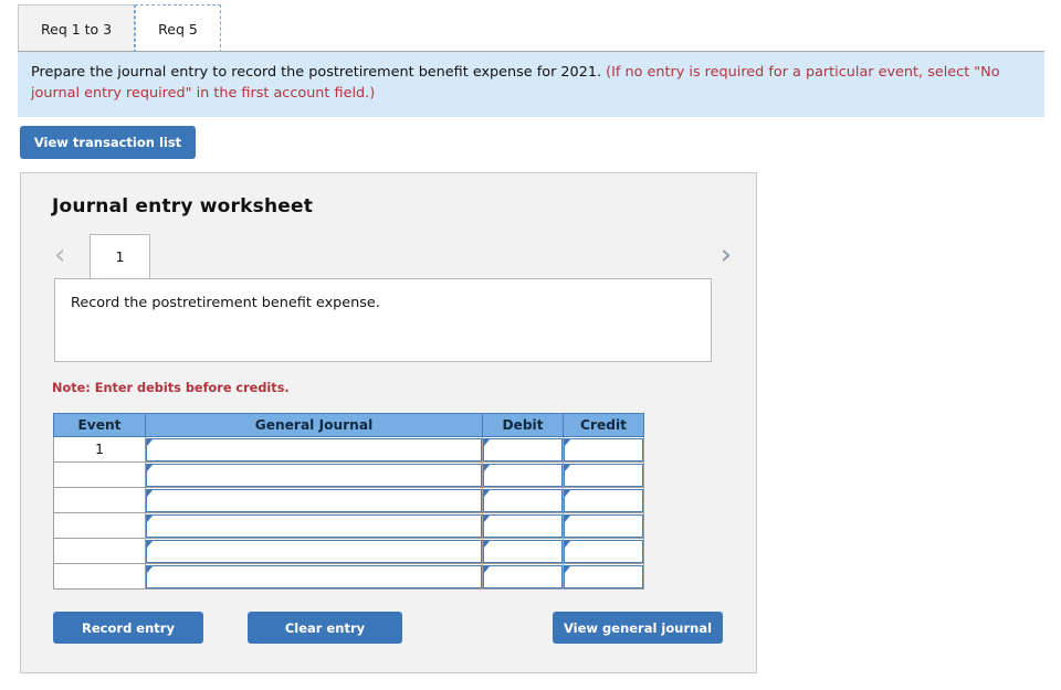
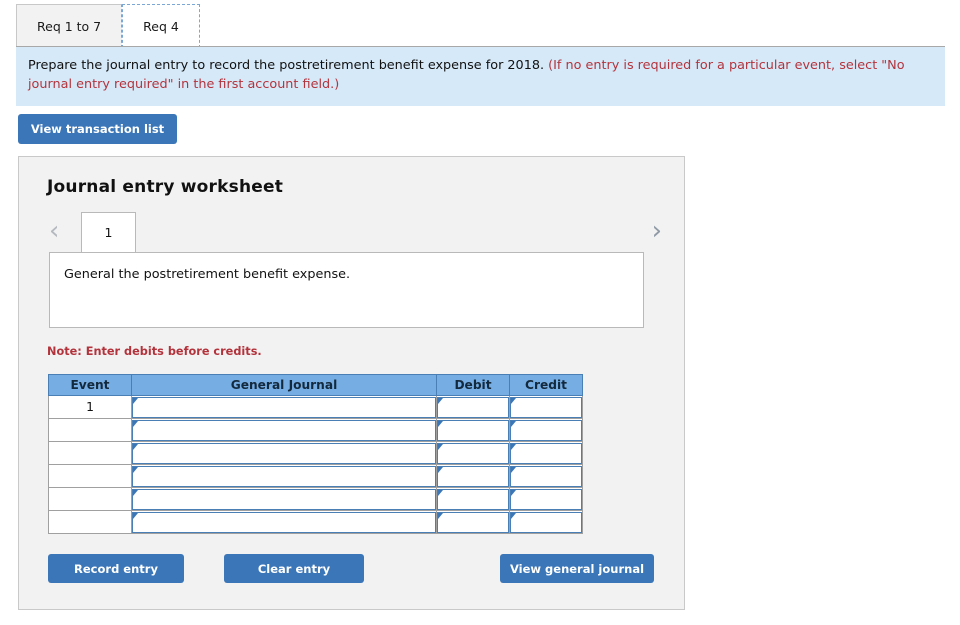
- Req 1 to 3
+ Req 1 to 7
- Req 5
+ Req 4
- Prepare the journal entry to record the postretirement benefit expense for 2021. (If no entry is required for a particular event, select "No journal entry required" in the first account field.)
+ Prepare the journal entry to record the postretirement benefit expense for 2018. (If no entry is required for a particular event, select "No journal entry required" in the first account field.)
  View transaction list
  Journal entry worksheet
  ‹
  1
  ›
- Record the postretirement benefit expense.
+ General the postretirement benefit expense.
  Note: Enter debits before credits.
  Event	General Journal	Debit	Credit
  1
  Record entry
  Clear entry
  View general journal
